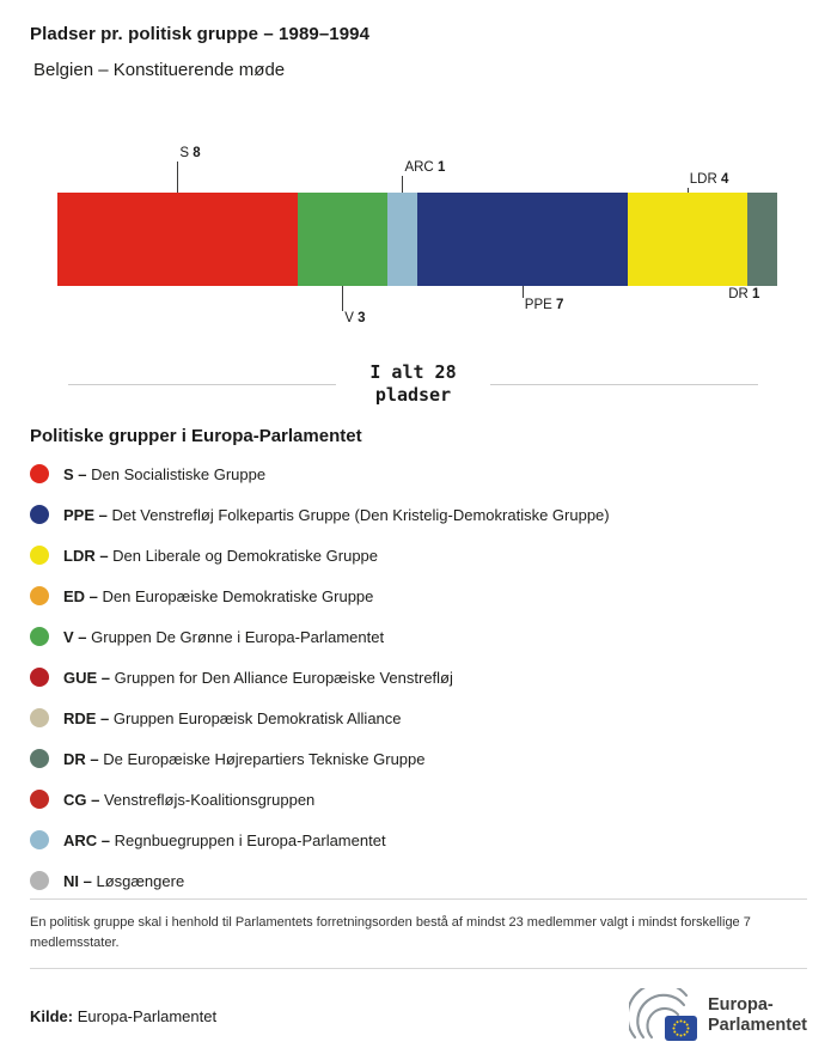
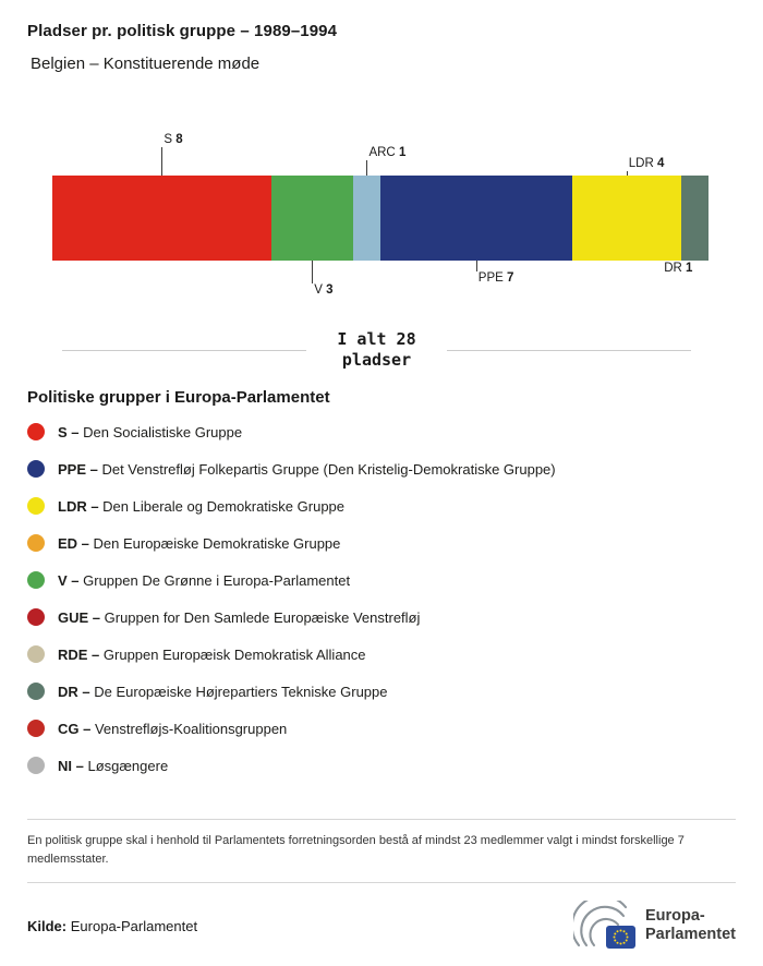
  Pladser pr. politisk gruppe – 1989–1994
  Belgien – Konstituerende møde
  S 8
  V 3
  ARC 1
  PPE 7
  LDR 4
  DR 1
  I alt 28
  pladser
  Politiske grupper i Europa-Parlamentet
  S – Den Socialistiske Gruppe
  PPE – Det Venstrefløj Folkepartis Gruppe (Den Kristelig-Demokratiske Gruppe)
  LDR – Den Liberale og Demokratiske Gruppe
  ED – Den Europæiske Demokratiske Gruppe
  V – Gruppen De Grønne i Europa-Parlamentet
- GUE – Gruppen for Den Alliance Europæiske Venstrefløj
+ GUE – Gruppen for Den Samlede Europæiske Venstrefløj
  RDE – Gruppen Europæisk Demokratisk Alliance
  DR – De Europæiske Højrepartiers Tekniske Gruppe
  CG – Venstrefløjs-Koalitionsgruppen
- ARC – Regnbuegruppen i Europa-Parlamentet
  NI – Løsgængere
  En politisk gruppe skal i henhold til Parlamentets forretningsorden bestå af mindst 23 medlemmer valgt i mindst forskellige 7 medlemsstater.
  Kilde: Europa-Parlamentet
  Europa-
  Parlamentet
